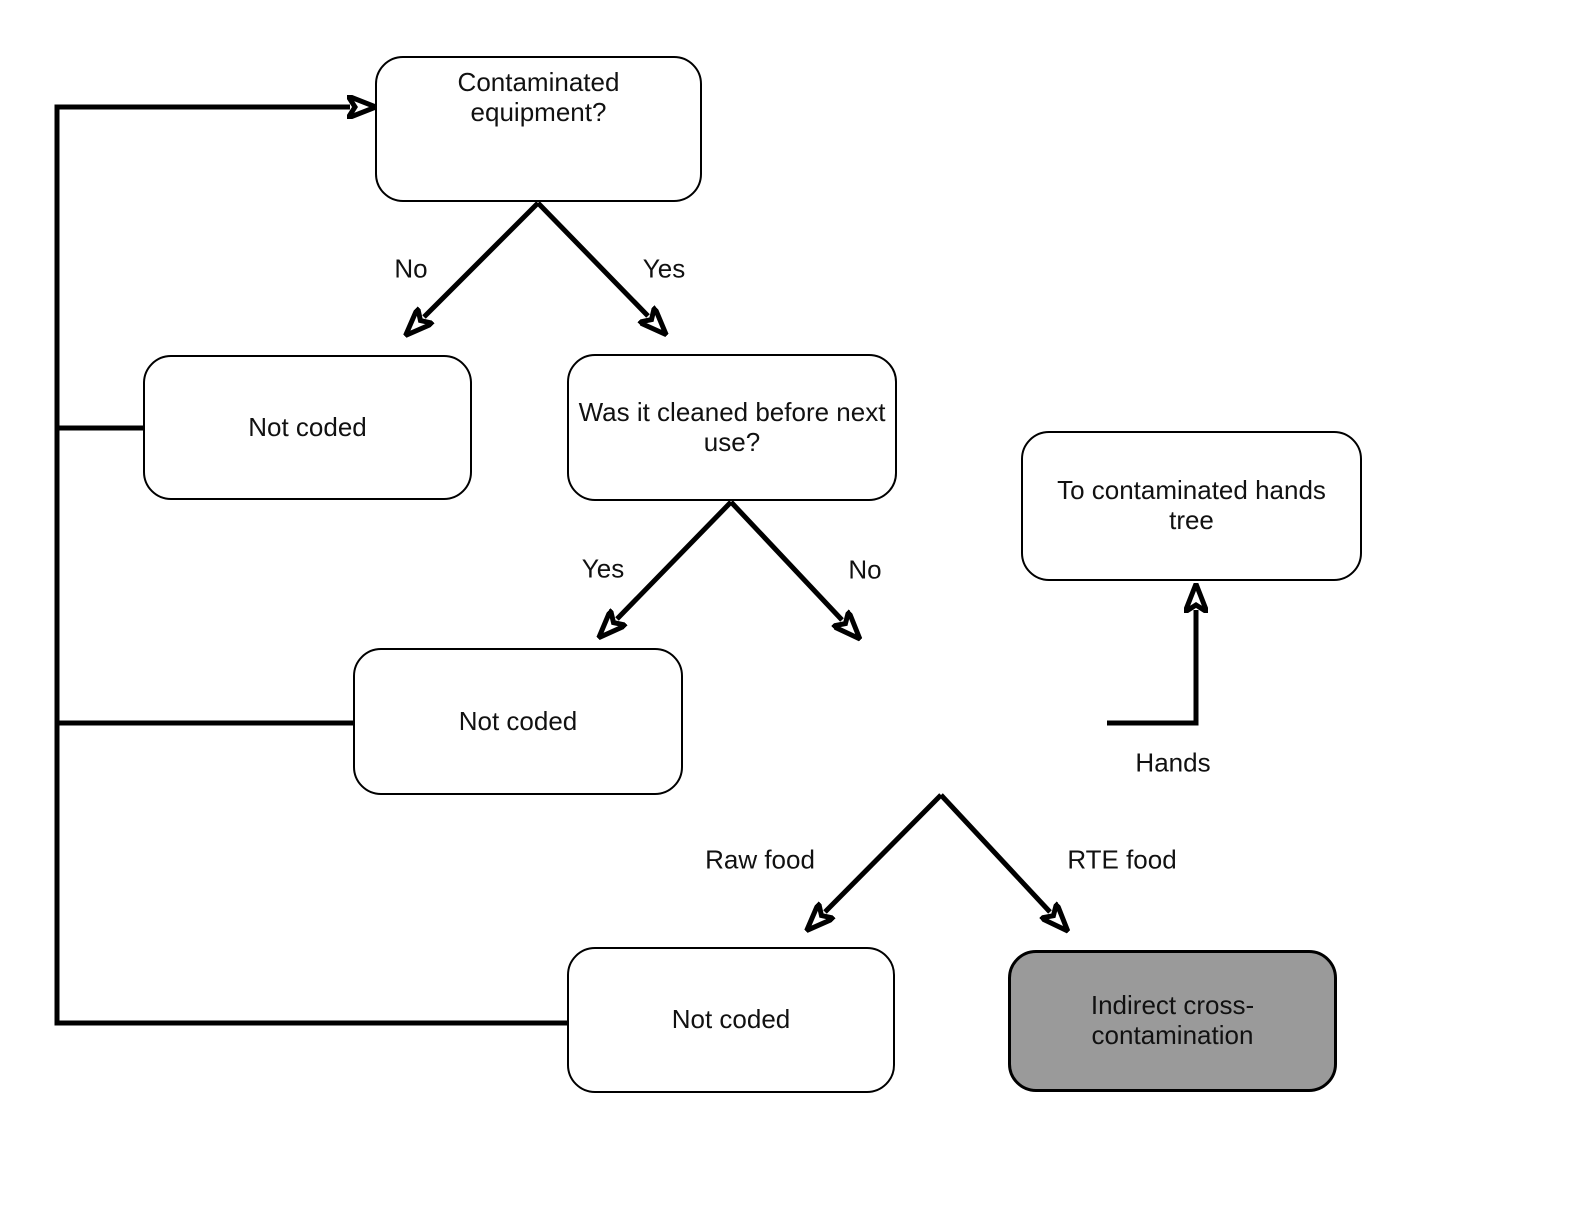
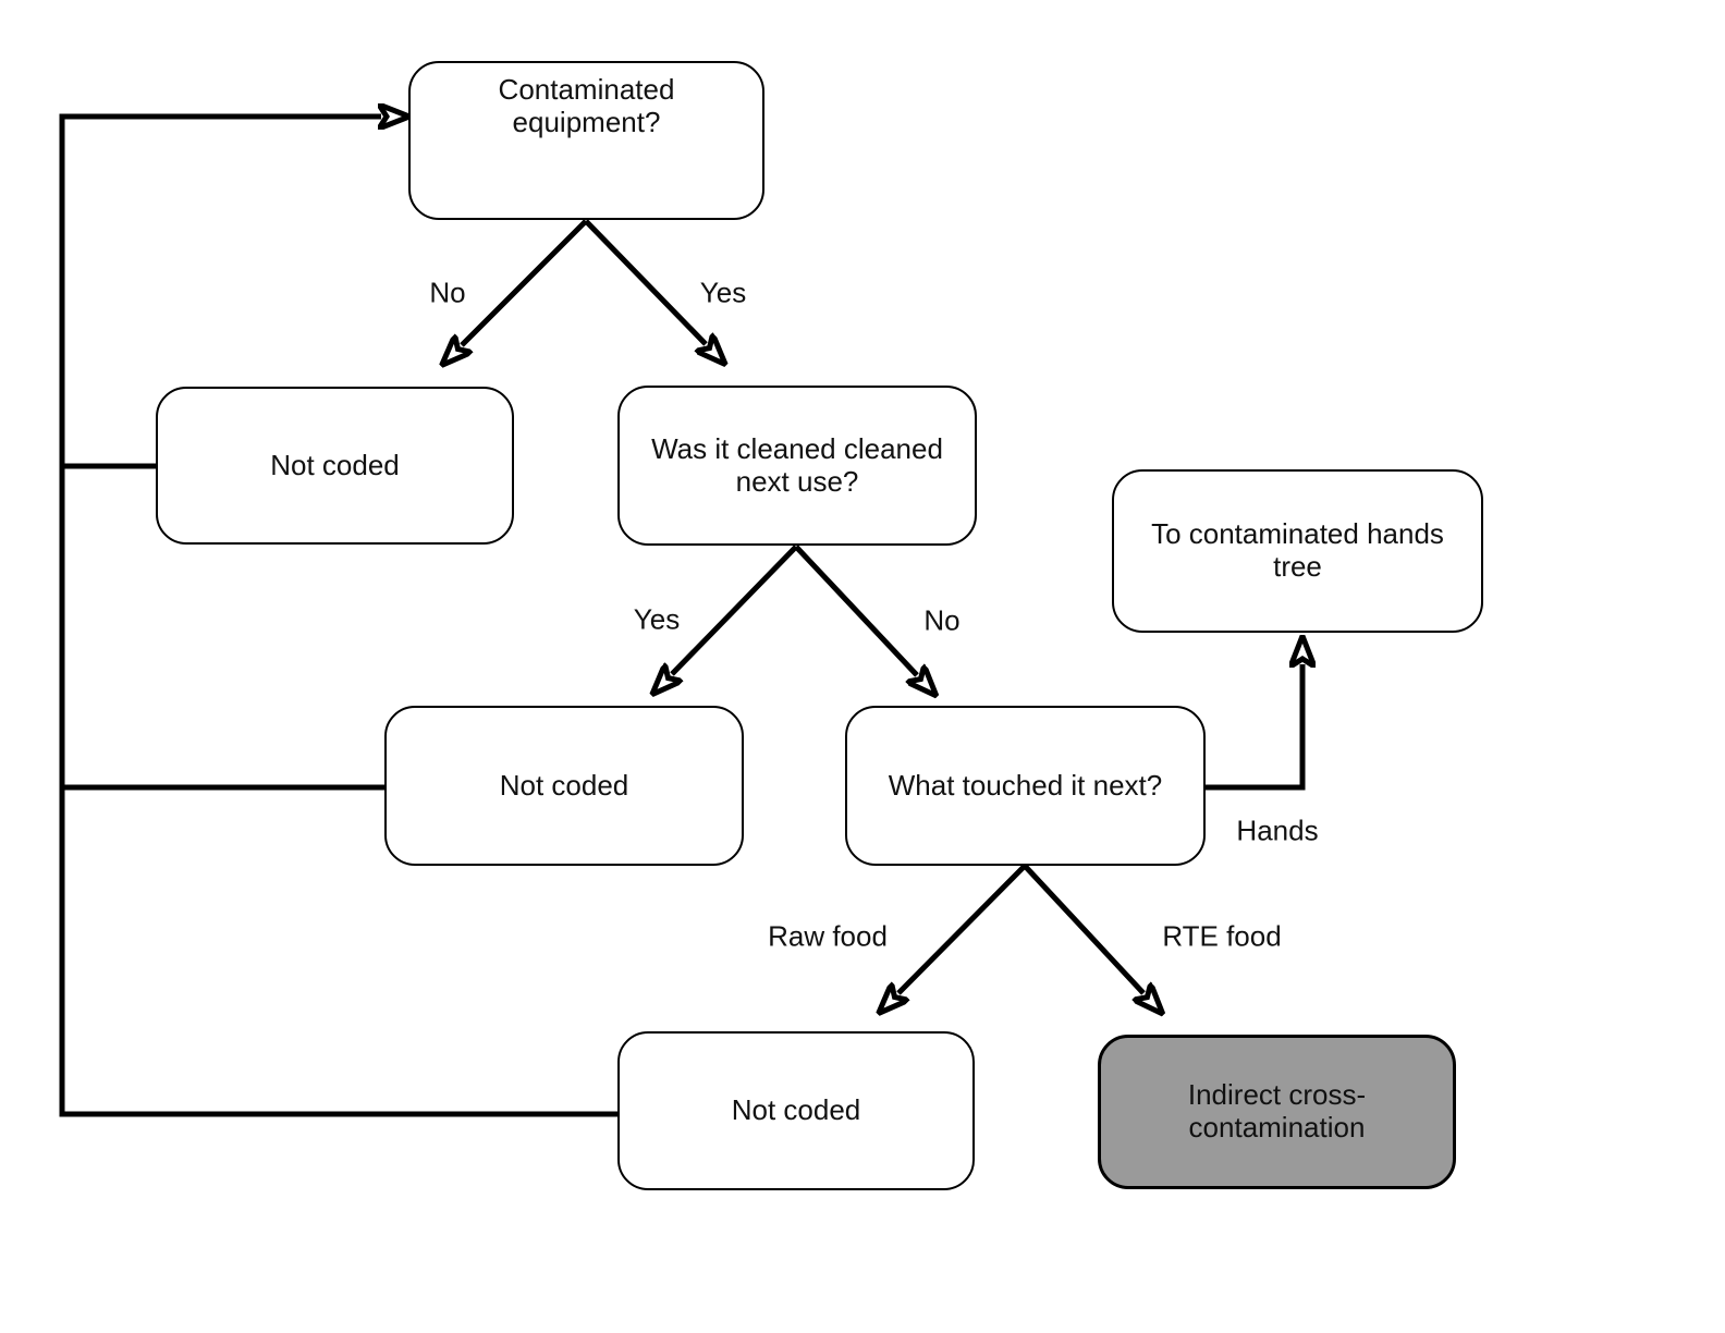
  Contaminated equipment?
  Not coded
- Was it cleaned before next use?
+ Was it cleaned cleaned next use?
  To contaminated hands tree
  Not coded
+ What touched it next?
  Not coded
  Indirect cross-contamination
  No
  Yes
  Yes
  No
  Hands
  Raw food
  RTE food
